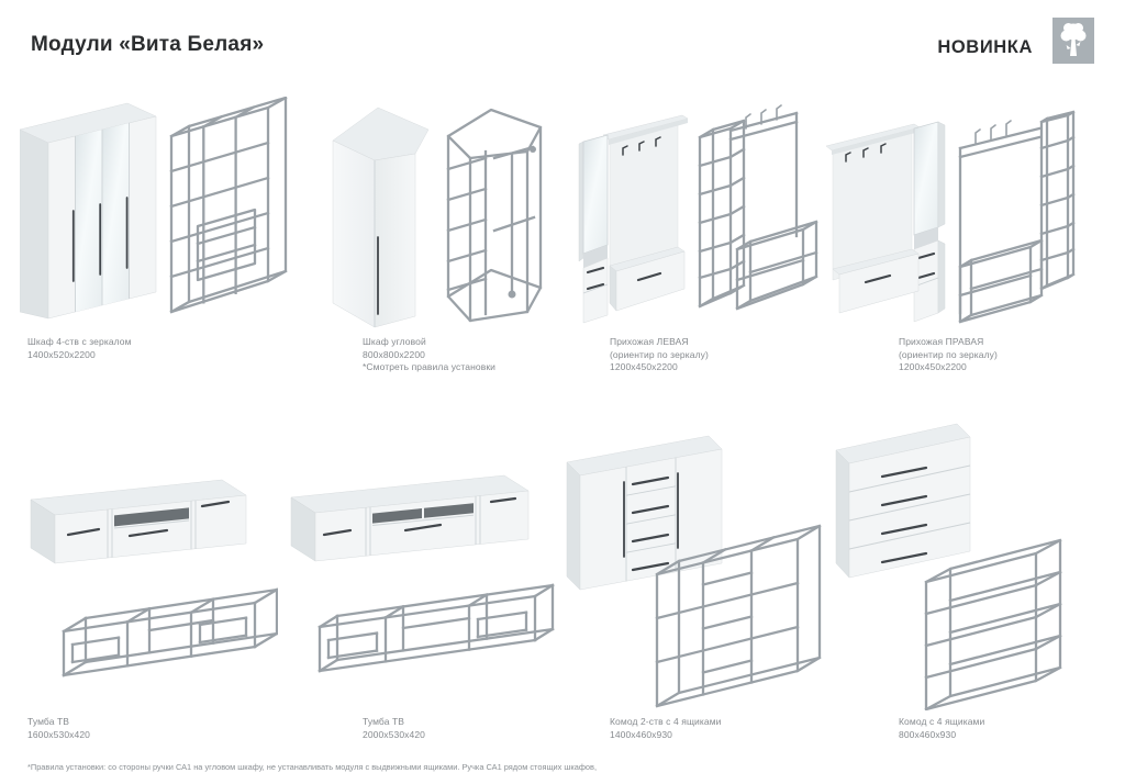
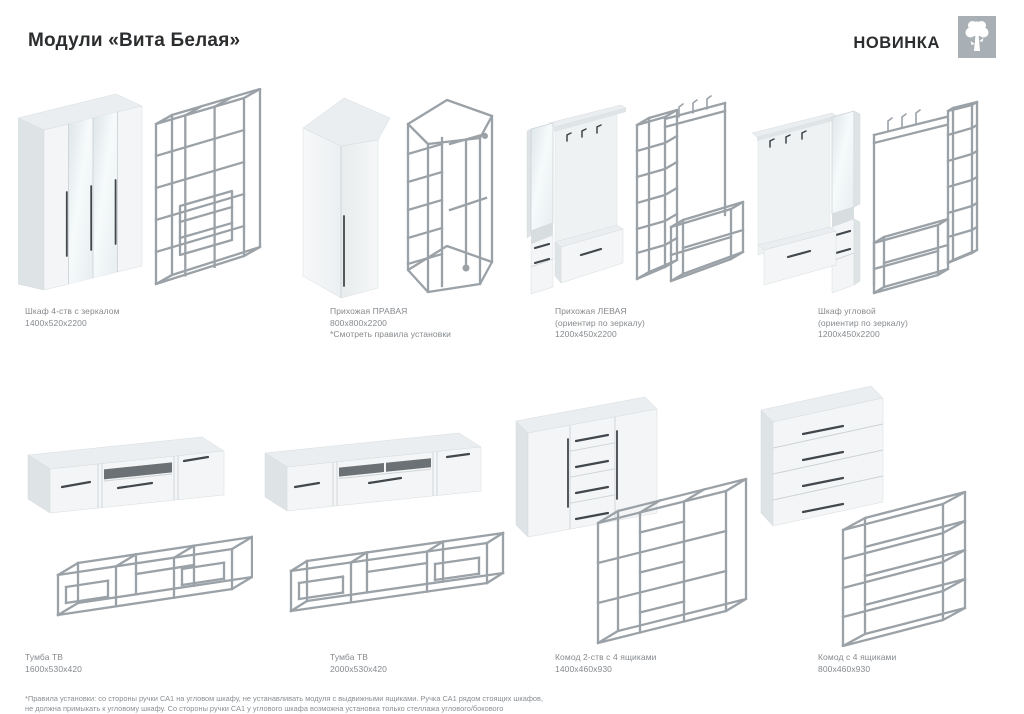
  Модули «Вита Белая»
  НОВИНКА
  Шкаф 4-ств с зеркалом
  1400x520x2200
- Шкаф угловой
+ Прихожая ПРАВАЯ
  800x800x2200
  *Смотреть правила установки
  Прихожая ЛЕВАЯ
  (ориентир по зеркалу)
  1200x450x2200
- Прихожая ПРАВАЯ
+ Шкаф угловой
  (ориентир по зеркалу)
  1200x450x2200
  Тумба ТВ
  1600x530x420
  Тумба ТВ
  2000x530x420
  Комод 2-ств с 4 ящиками
  1400x460x930
  Комод с 4 ящиками
  800x460x930
  *Правила установки: со стороны ручки СА1 на угловом шкафу, не устанавливать модуля с выдвижными ящиками. Ручка СА1 рядом стоящих шкафов,
+ не должна примыкать к угловому шкафу. Со стороны ручки СА1 у углового шкафа возможна установка только стеллажа углового/бокового
